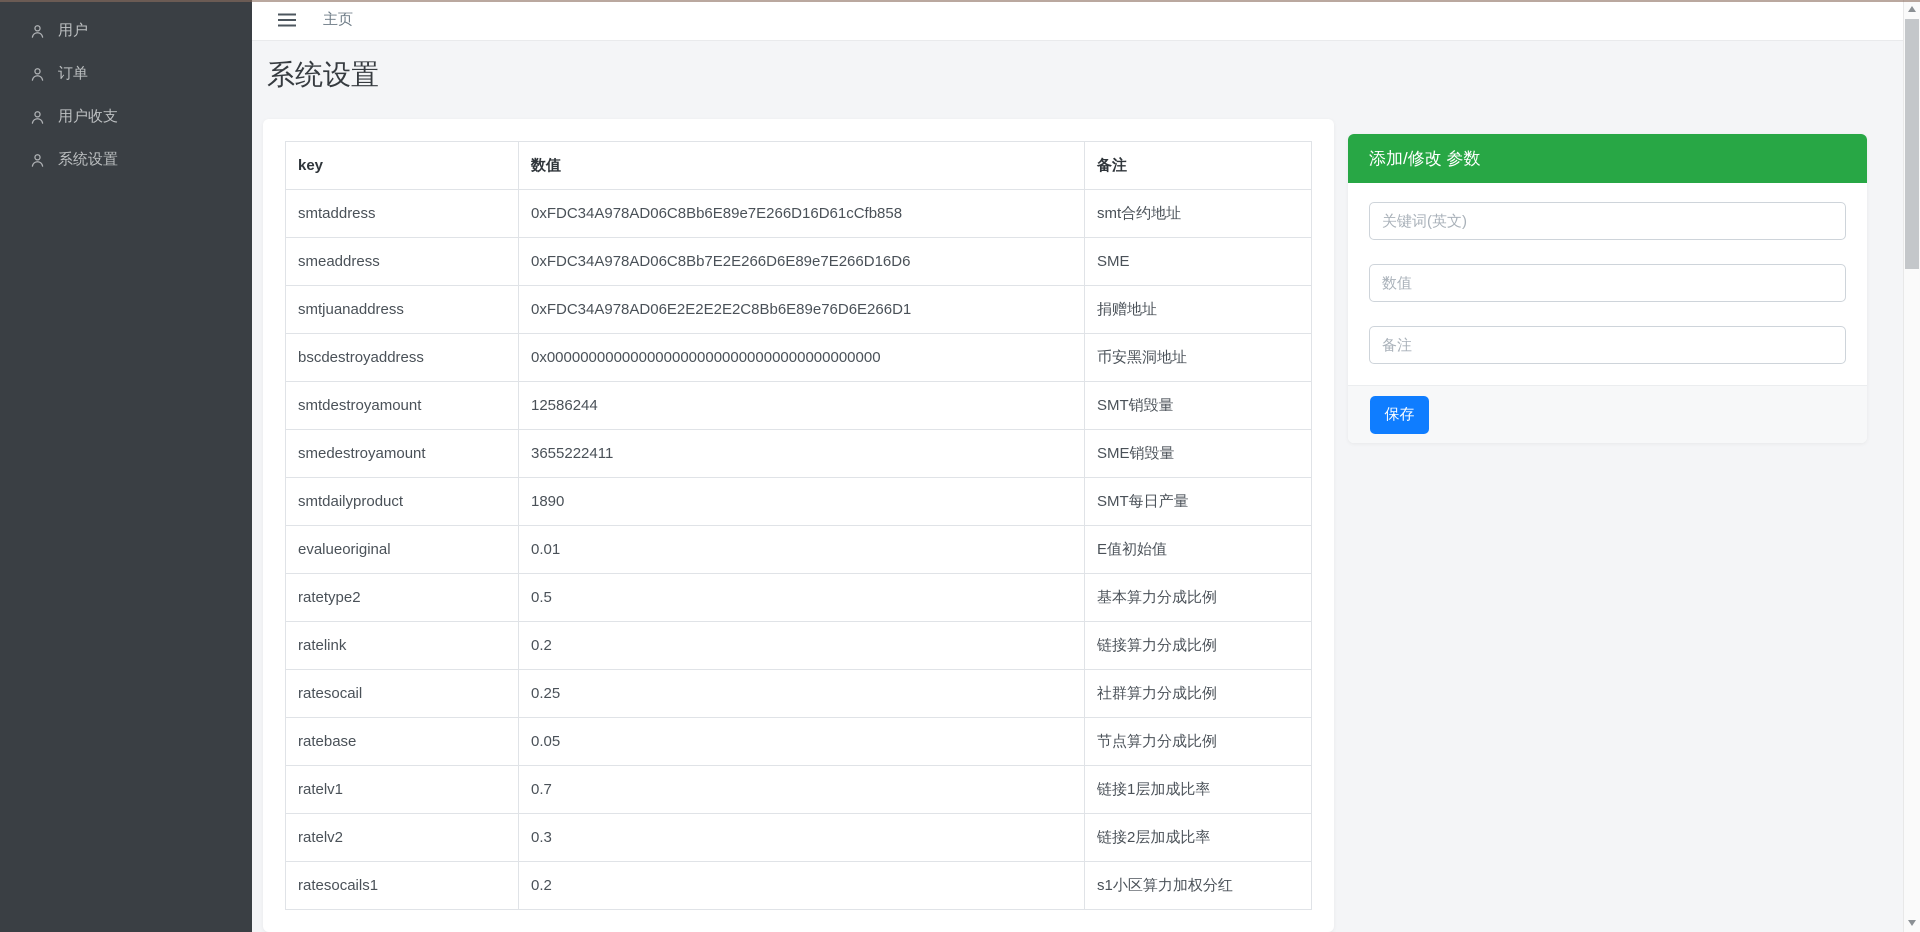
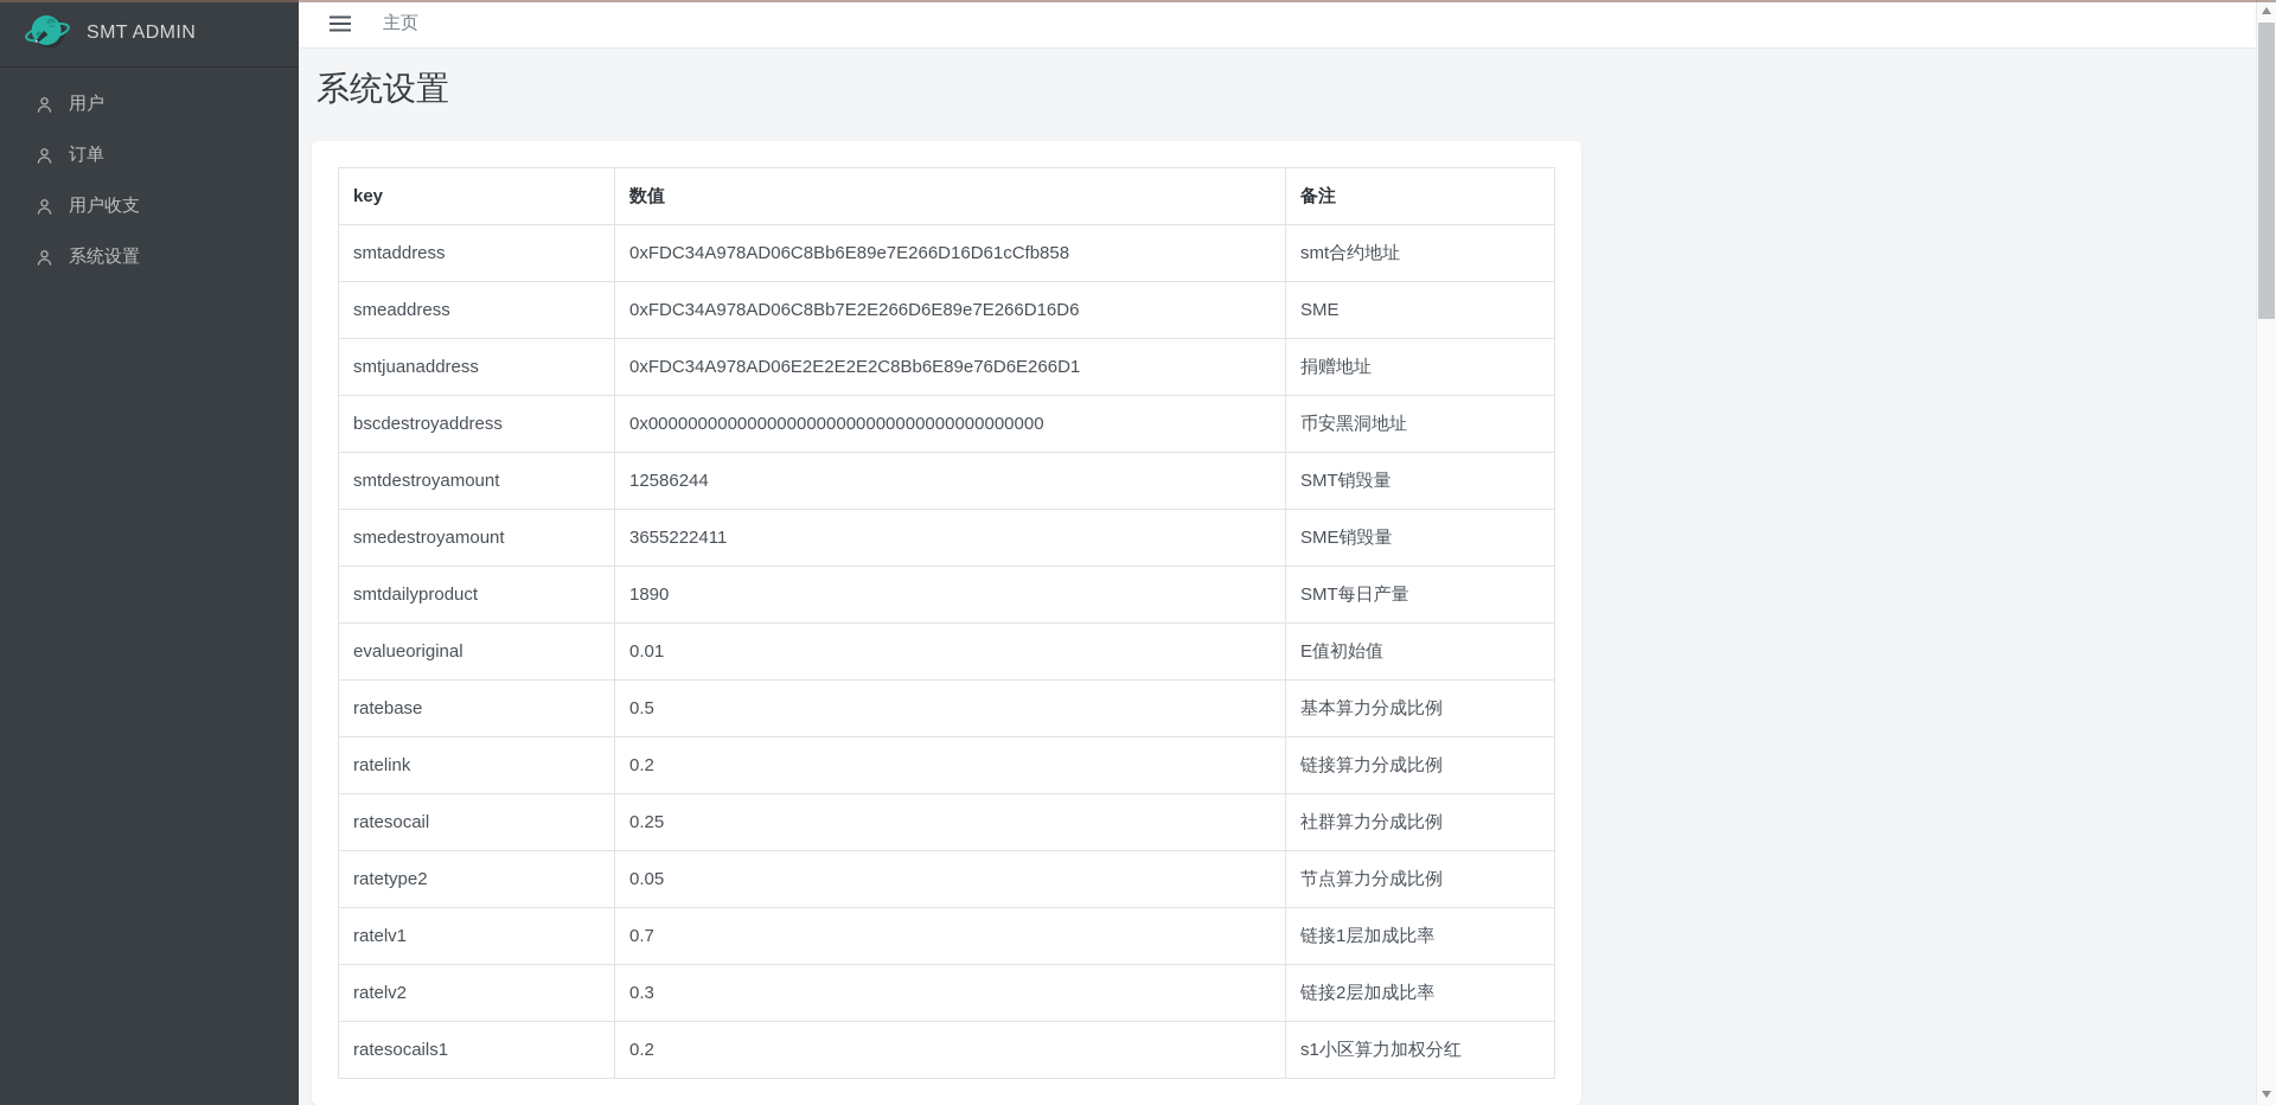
+ SMT ADMIN
  用户
  订单
  用户收支
  系统设置
  主页
  系统设置
  key	数值	备注
  smtaddress	0xFDC34A978AD06C8Bb6E89e7E266D16D61cCfb858	smt合约地址
  smeaddress	0xFDC34A978AD06C8Bb7E2E266D6E89e7E266D16D6	SME
  smtjuanaddress	0xFDC34A978AD06E2E2E2E2C8Bb6E89e76D6E266D1	捐赠地址
  bscdestroyaddress	0x0000000000000000000000000000000000000000	币安黑洞地址
  smtdestroyamount	12586244	SMT销毁量
  smedestroyamount	3655222411	SME销毁量
  smtdailyproduct	1890	SMT每日产量
  evalueoriginal	0.01	E值初始值
- ratetype2	0.5	基本算力分成比例
+ ratebase	0.5	基本算力分成比例
  ratelink	0.2	链接算力分成比例
  ratesocail	0.25	社群算力分成比例
- ratebase	0.05	节点算力分成比例
+ ratetype2	0.05	节点算力分成比例
  ratelv1	0.7	链接1层加成比率
  ratelv2	0.3	链接2层加成比率
  ratesocails1	0.2	s1小区算力加权分红
- 添加/修改 参数
- 关键词(英文)
- 数值
- 备注
- 保存
